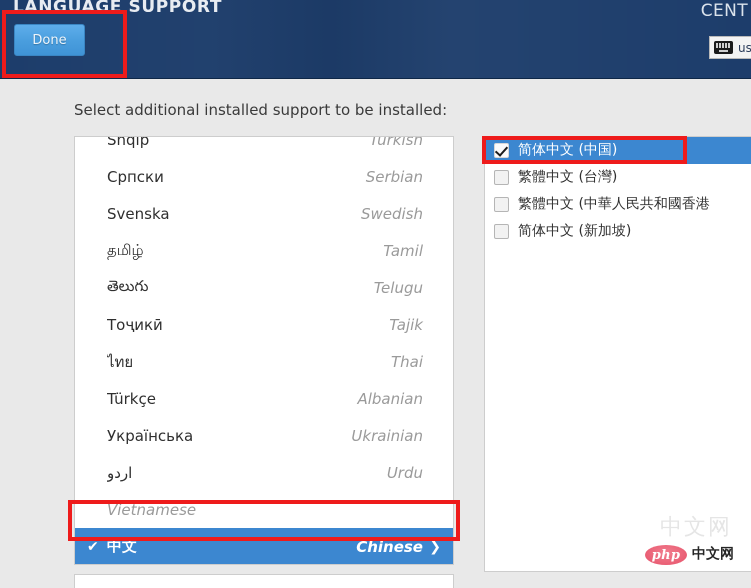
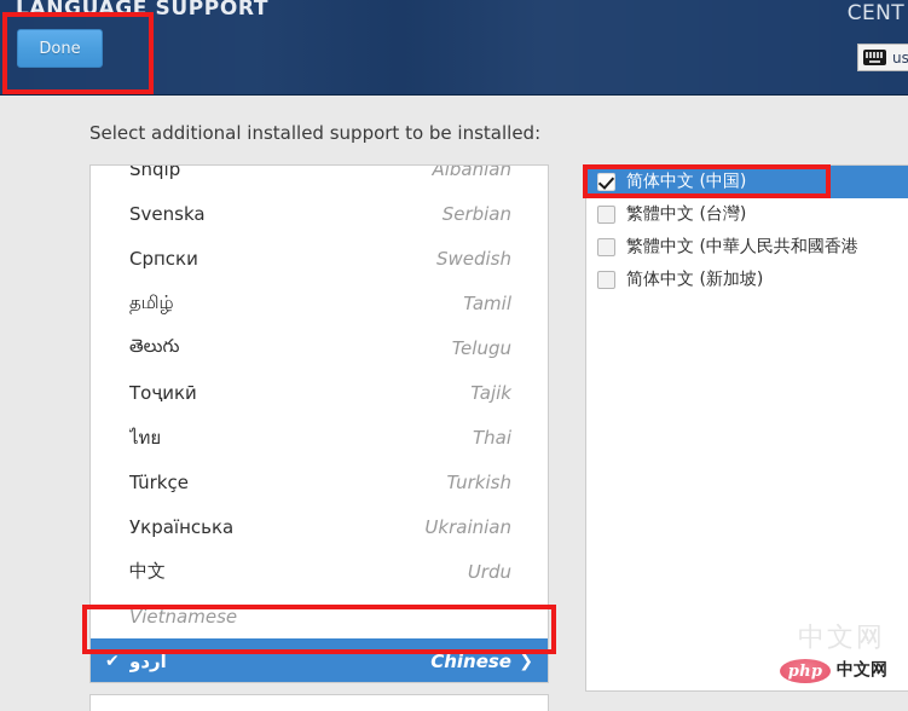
  LANGUAGE SUPPORT
  CENT
  Done
  us
  Select additional installed support to be installed:
  Shqip
- Turkish
+ Albanian
- Српски
+ Svenska
  Serbian
- Svenska
+ Српски
  Swedish
  தமிழ்
  Tamil
  తెలుగు
  Telugu
  Тоҷикӣ
  Tajik
  ไทย
  Thai
  Türkçe
- Albanian
+ Turkish
  Українська
  Ukrainian
- اردو
+ 中文
  Urdu
  Vietnamese
  ✔
- 中文
+ اردو
  Chinese
  ❯
  简体中文 (中国)
  繁體中文 (台灣)
  繁體中文 (中華人民共和國香港
  简体中文 (新加坡)
  中文网
  php
  中文网
